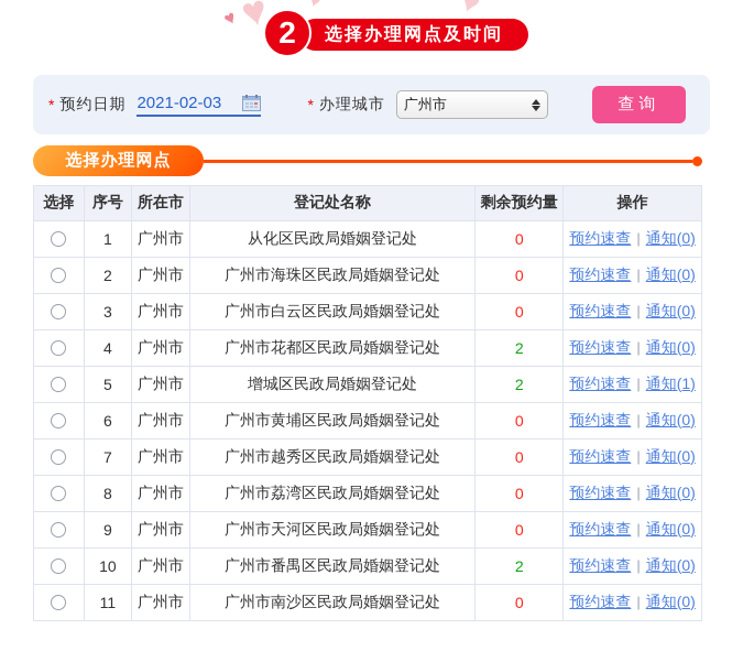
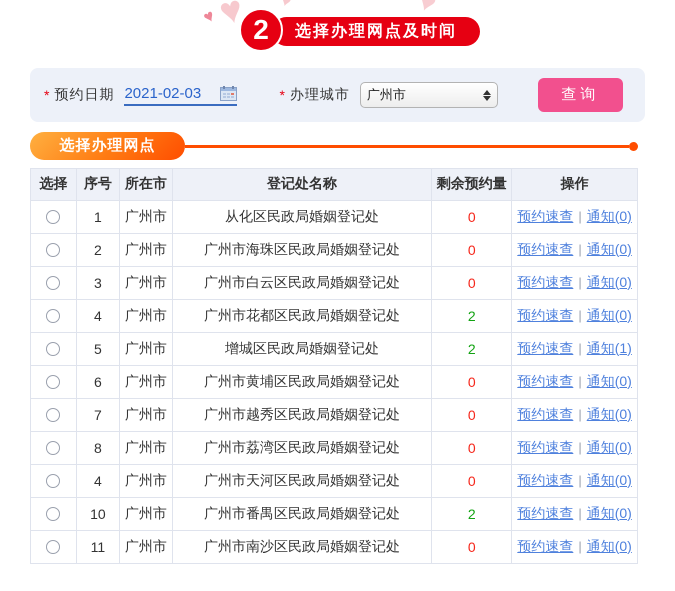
  选择办理网点及时间
  2
  *
  预约日期
  2021-02-03
  *
  办理城市
  广州市
  查询
  选择办理网点
  选择	序号	所在市	登记处名称	剩余预约量	操作
  	1	广州市	从化区民政局婚姻登记处	0	预约速查 | 通知(0)
  	2	广州市	广州市海珠区民政局婚姻登记处	0	预约速查 | 通知(0)
  	3	广州市	广州市白云区民政局婚姻登记处	0	预约速查 | 通知(0)
  	4	广州市	广州市花都区民政局婚姻登记处	2	预约速查 | 通知(0)
  	5	广州市	增城区民政局婚姻登记处	2	预约速查 | 通知(1)
  	6	广州市	广州市黄埔区民政局婚姻登记处	0	预约速查 | 通知(0)
  	7	广州市	广州市越秀区民政局婚姻登记处	0	预约速查 | 通知(0)
  	8	广州市	广州市荔湾区民政局婚姻登记处	0	预约速查 | 通知(0)
- 	9	广州市	广州市天河区民政局婚姻登记处	0	预约速查 | 通知(0)
+ 	4	广州市	广州市天河区民政局婚姻登记处	0	预约速查 | 通知(0)
  	10	广州市	广州市番禺区民政局婚姻登记处	2	预约速查 | 通知(0)
  	11	广州市	广州市南沙区民政局婚姻登记处	0	预约速查 | 通知(0)
